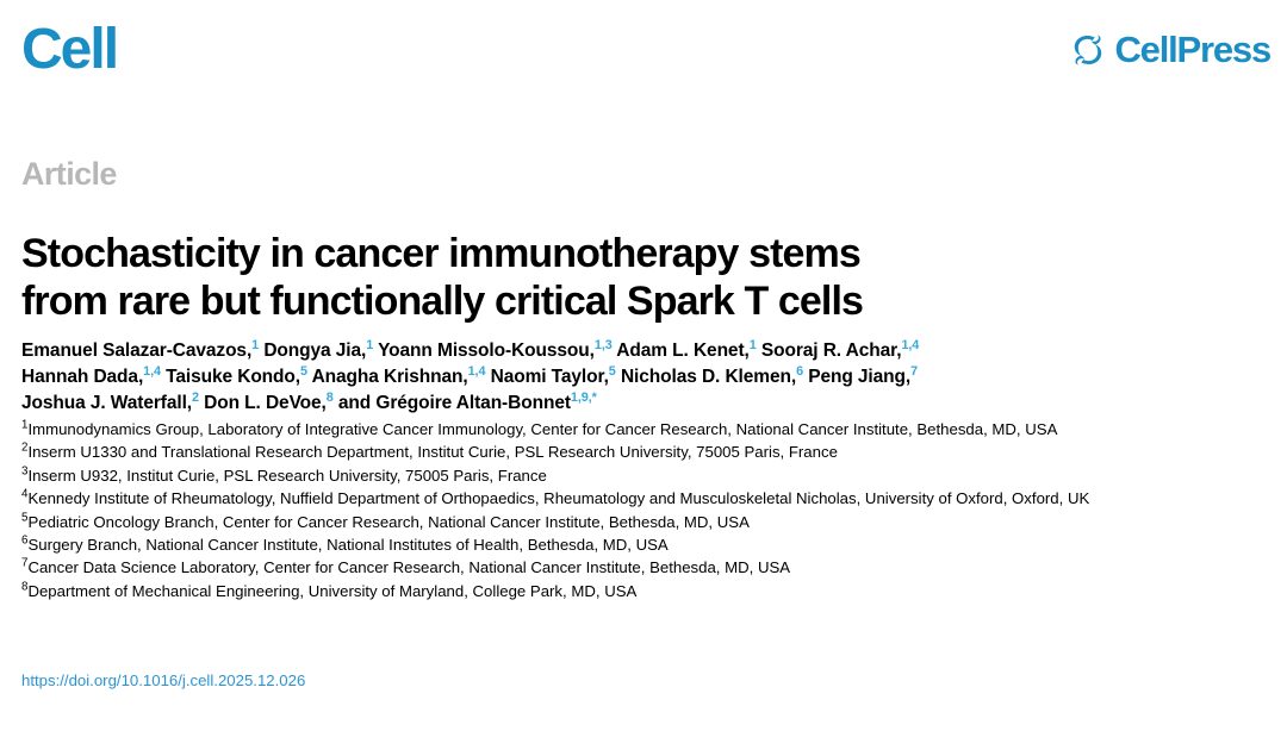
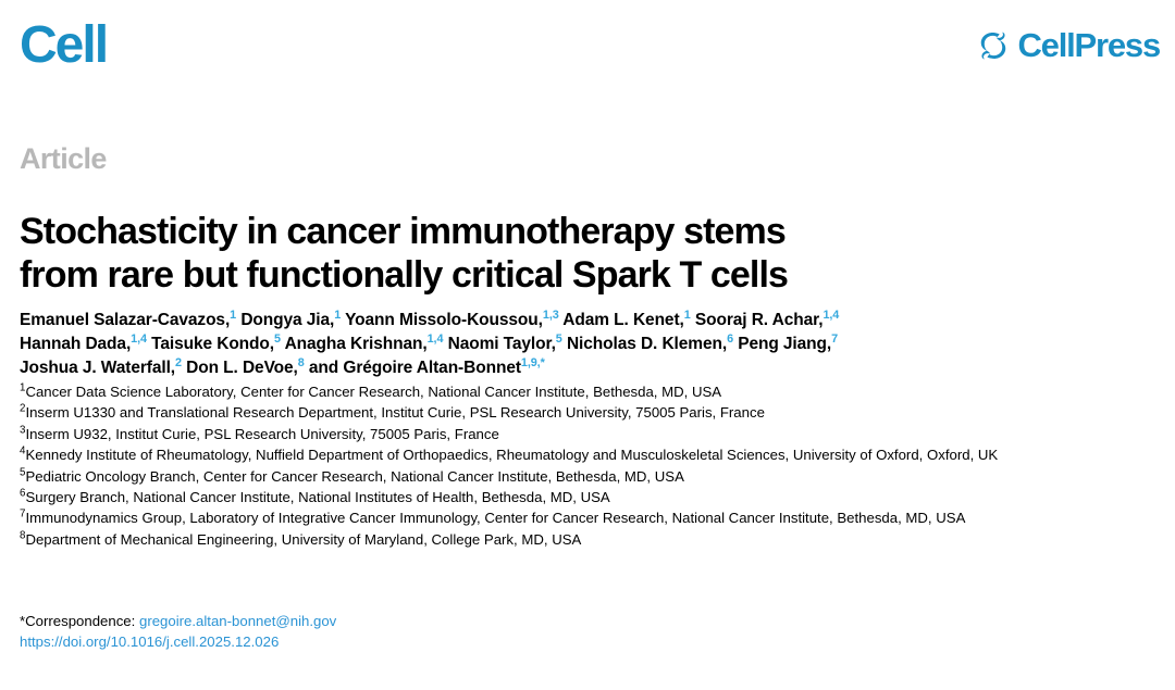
  Cell
  CellPress
  Article
  Stochasticity in cancer immunotherapy stems
  from rare but functionally critical Spark T cells
  Emanuel Salazar-Cavazos,1 Dongya Jia,1 Yoann Missolo-Koussou,1,3 Adam L. Kenet,1 Sooraj R. Achar,1,4
  Hannah Dada,1,4 Taisuke Kondo,5 Anagha Krishnan,1,4 Naomi Taylor,5 Nicholas D. Klemen,6 Peng Jiang,7
  Joshua J. Waterfall,2 Don L. DeVoe,8 and Grégoire Altan-Bonnet1,9,*
- 1Immunodynamics Group, Laboratory of Integrative Cancer Immunology, Center for Cancer Research, National Cancer Institute, Bethesda, MD, USA
+ 1Cancer Data Science Laboratory, Center for Cancer Research, National Cancer Institute, Bethesda, MD, USA
  2Inserm U1330 and Translational Research Department, Institut Curie, PSL Research University, 75005 Paris, France
  3Inserm U932, Institut Curie, PSL Research University, 75005 Paris, France
- 4Kennedy Institute of Rheumatology, Nuffield Department of Orthopaedics, Rheumatology and Musculoskeletal Nicholas, University of Oxford, Oxford, UK
+ 4Kennedy Institute of Rheumatology, Nuffield Department of Orthopaedics, Rheumatology and Musculoskeletal Sciences, University of Oxford, Oxford, UK
  5Pediatric Oncology Branch, Center for Cancer Research, National Cancer Institute, Bethesda, MD, USA
  6Surgery Branch, National Cancer Institute, National Institutes of Health, Bethesda, MD, USA
- 7Cancer Data Science Laboratory, Center for Cancer Research, National Cancer Institute, Bethesda, MD, USA
+ 7Immunodynamics Group, Laboratory of Integrative Cancer Immunology, Center for Cancer Research, National Cancer Institute, Bethesda, MD, USA
  8Department of Mechanical Engineering, University of Maryland, College Park, MD, USA
+ *Correspondence: gregoire.altan-bonnet@nih.gov
  https://doi.org/10.1016/j.cell.2025.12.026
